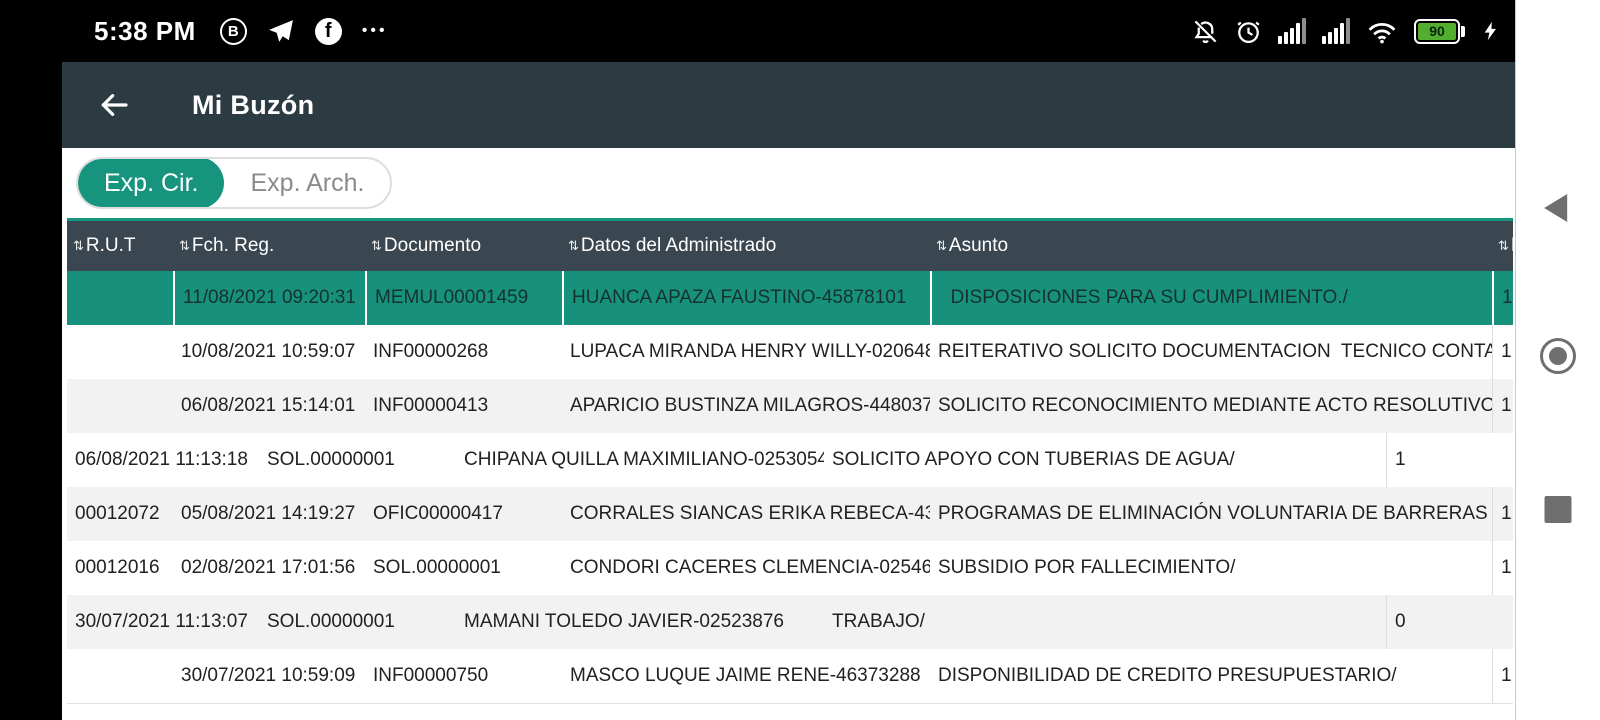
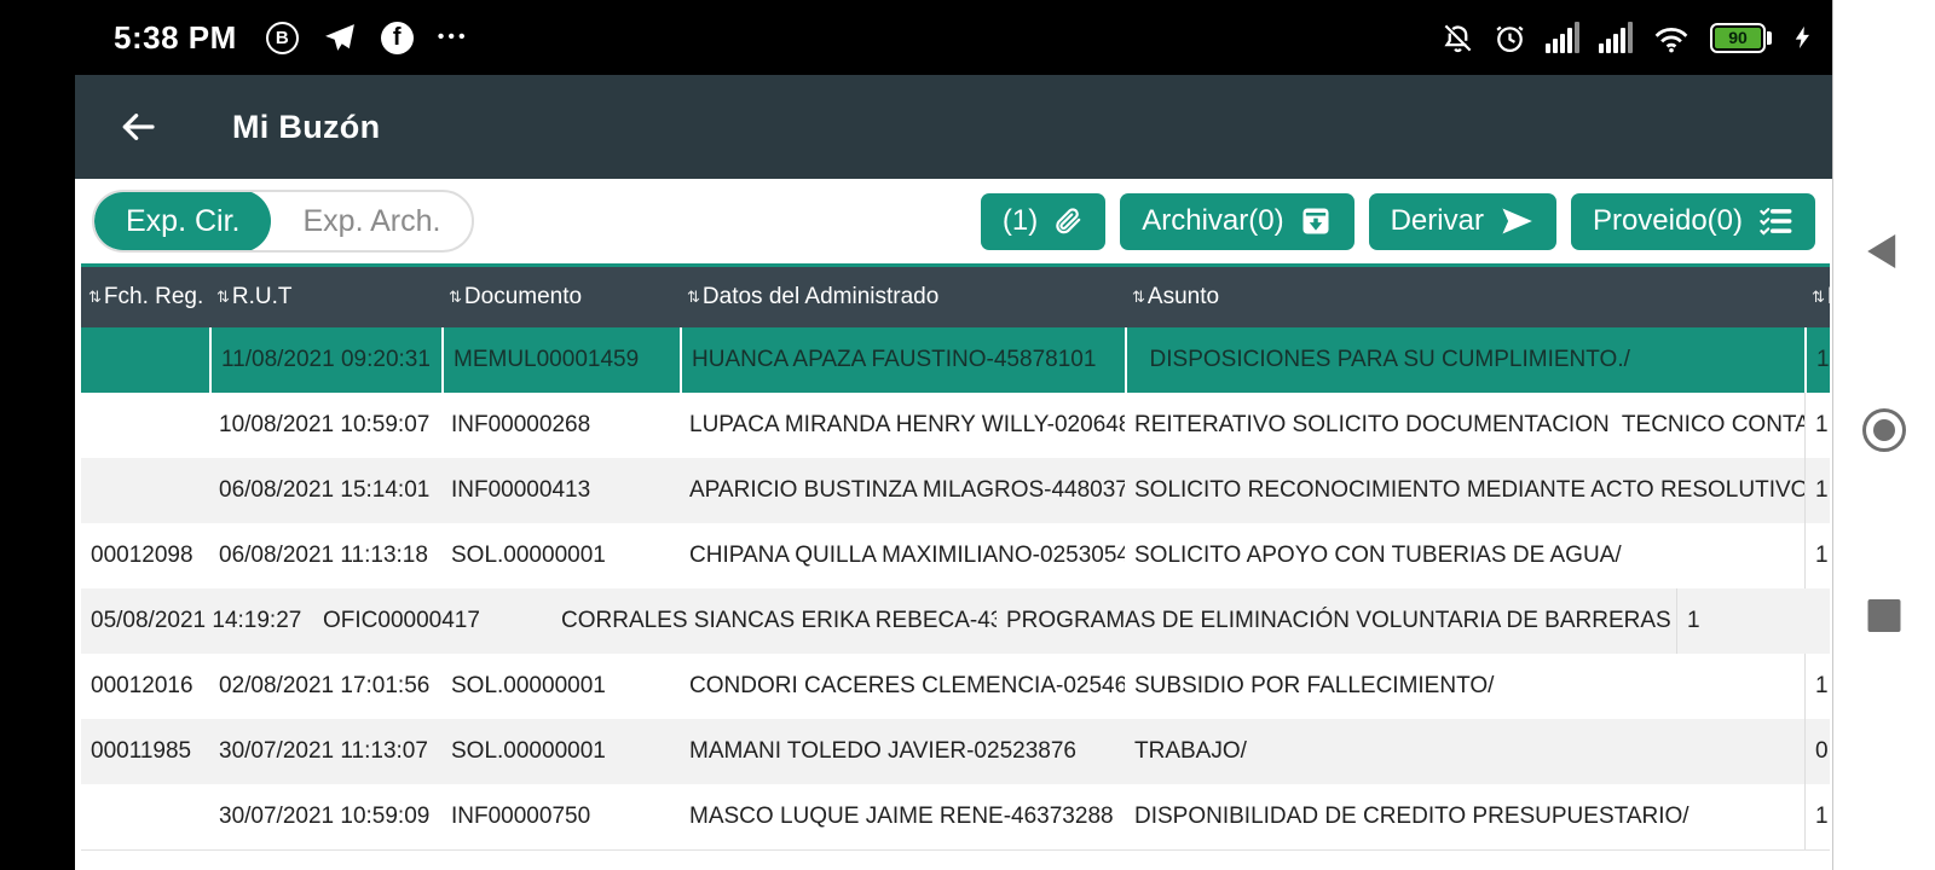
  5:38 PM
  B
  f
  •••
  90
  Mi Buzón
  Exp. Cir.
  Exp. Arch.
+ (1)
+ Archivar(0)
+ Derivar
+ Proveido(0)
  ⇅
- R.U.T
+ Fch. Reg.
  ⇅
- Fch. Reg.
+ R.U.T
  ⇅
  Documento
  ⇅
  Datos del Administrado
  ⇅
  Asunto
  ⇅
  11/08/2021 09:20:31
  MEMUL00001459
  HUANCA APAZA FAUSTINO-45878101
  DISPOSICIONES PARA SU CUMPLIMIENTO./
  1
  10/08/2021 10:59:07
  INF00000268
  LUPACA MIRANDA HENRY WILLY-02064
  REITERATIVO SOLICITO DOCUMENTACION TECNICO CONTA
  1
  06/08/2021 15:14:01
  INF00000413
  APARICIO BUSTINZA MILAGROS-448037
  SOLICITO RECONOCIMIENTO MEDIANTE ACTO RESOLUTIVO
  1
+ 00012098
  06/08/2021 11:13:18
  SOL.00000001
  CHIPANA QUILLA MAXIMILIANO-0253054
  SOLICITO APOYO CON TUBERIAS DE AGUA/
  1
- 00012072
  05/08/2021 14:19:27
  OFIC00000417
  CORRALES SIANCAS ERIKA REBECA-4
  PROGRAMAS DE ELIMINACIÓN VOLUNTARIA DE BARRERAS
  1
  00012016
  02/08/2021 17:01:56
  SOL.00000001
  CONDORI CACERES CLEMENCIA-02546
  SUBSIDIO POR FALLECIMIENTO/
  1
+ 00011985
  30/07/2021 11:13:07
  SOL.00000001
  MAMANI TOLEDO JAVIER-02523876
  TRABAJO/
  0
  30/07/2021 10:59:09
  INF00000750
  MASCO LUQUE JAIME RENE-46373288
  DISPONIBILIDAD DE CREDITO PRESUPUESTARIO/
  1
